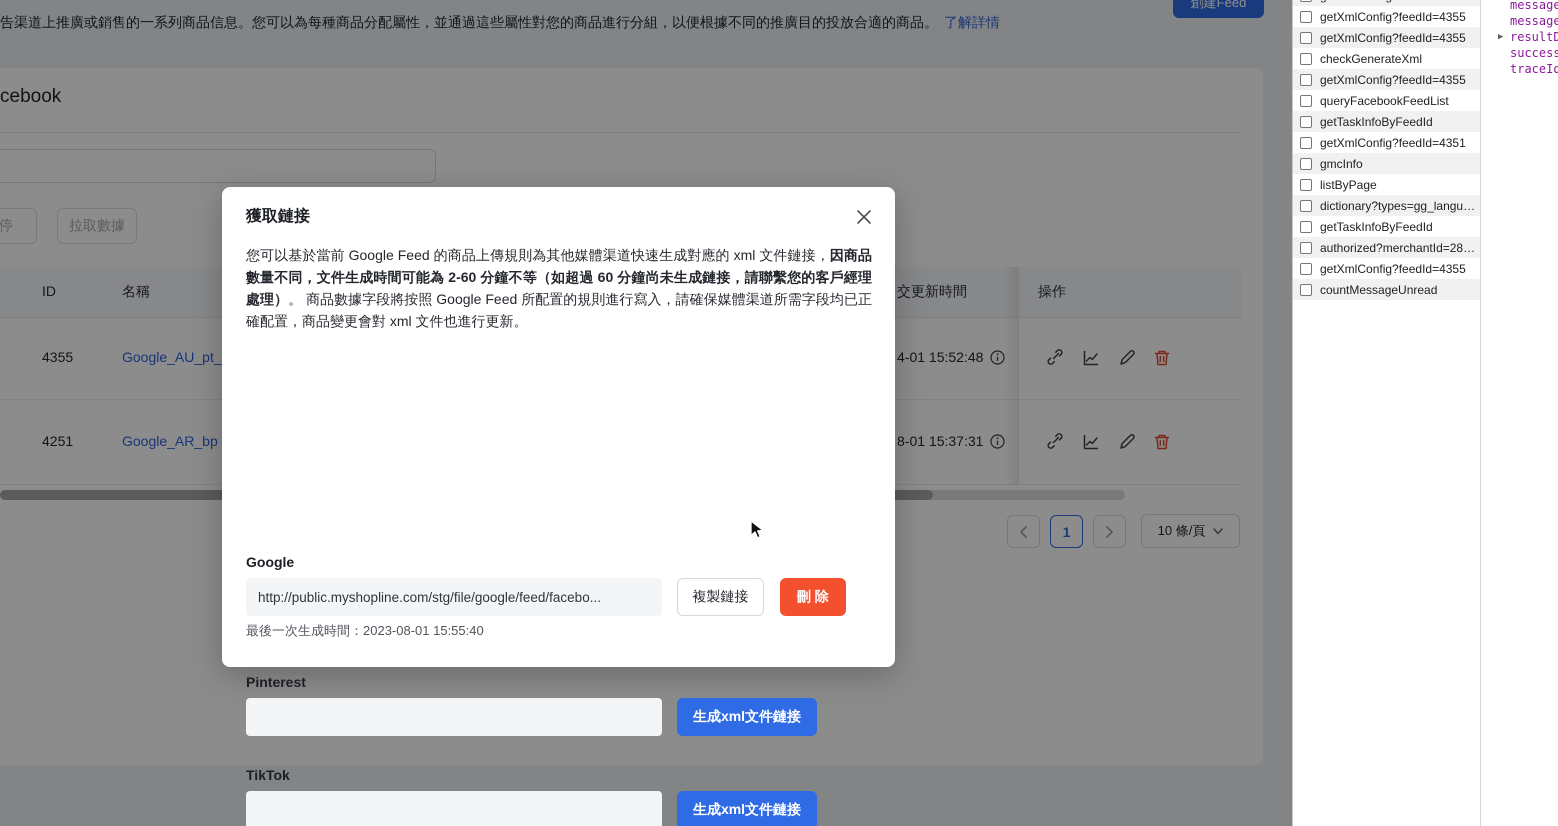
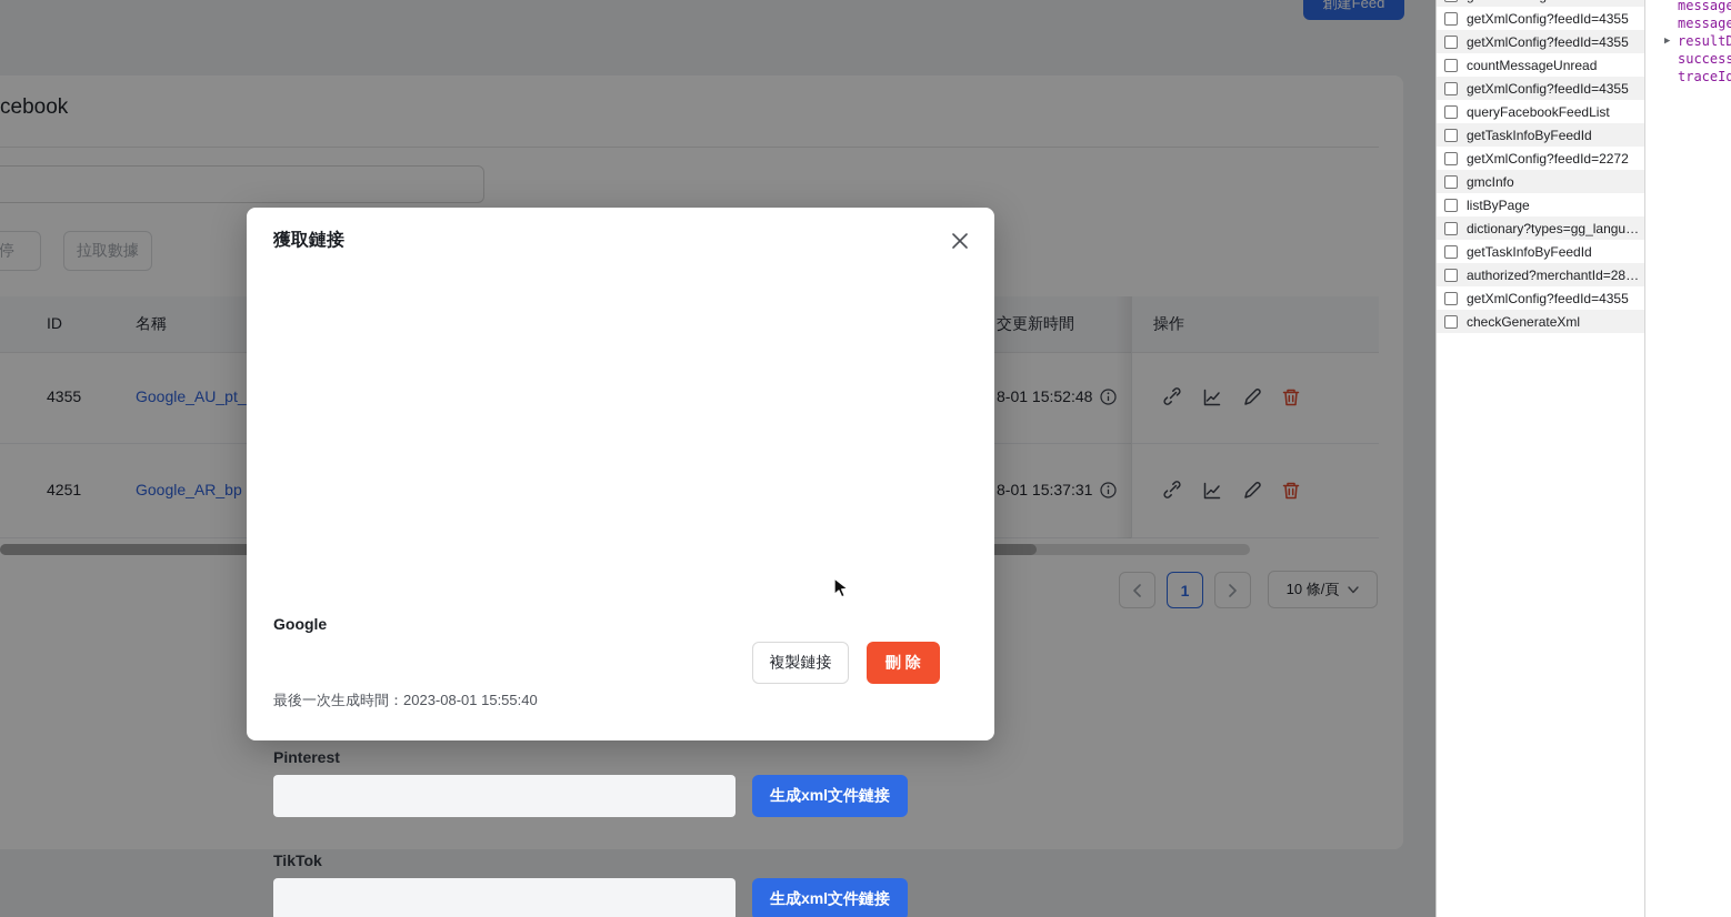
- 告渠道上推廣或銷售的一系列商品信息。您可以為每種商品分配屬性，並通過這些屬性對您的商品進行分組，以便根據不同的推廣目的投放合適的商品。 了解詳情
  創建Feed
  cebook
  拉取數據
  ID
  名稱
  交更新時間
  操作
  4355
  Google_AU_pt_
- 4-01 15:52:48
+ 8-01 15:52:48
  4251
  Google_AR_bp
  8-01 15:37:31
  1
  10 條/頁
  獲取鏈接
- 您可以基於當前 Google Feed 的商品上傳規則為其他媒體渠道快速生成對應的 xml 文件鏈接，因商品數量不同，文件生成時間可能為 2-60 分鐘不等（如超過 60 分鐘尚未生成鏈接，請聯繫您的客戶經理處理）。 商品數據字段將按照 Google Feed 所配置的規則進行寫入，請確保媒體渠道所需字段均已正確配置，商品變更會對 xml 文件也進行更新。
  Google
- http://public.myshopline.com/stg/file/google/feed/facebo...
  複製鏈接
  刪 除
  最後一次生成時間：2023-08-01 15:55:40
  Pinterest
  生成xml文件鏈接
  TikTok
  生成xml文件鏈接
  getXmlConfig?feedId=4355
  getXmlConfig?feedId=4355
- checkGenerateXml
+ countMessageUnread
  getXmlConfig?feedId=4355
  queryFacebookFeedList
  getTaskInfoByFeedId
- getXmlConfig?feedId=4351
+ getXmlConfig?feedId=2272
  gmcInfo
  listByPage
  dictionary?types=gg_langu…
  getTaskInfoByFeedId
  authorized?merchantId=28…
  getXmlConfig?feedId=4355
- countMessageUnread
+ checkGenerateXml
  message
  message
  ▶
  resultD
  success
  traceId
